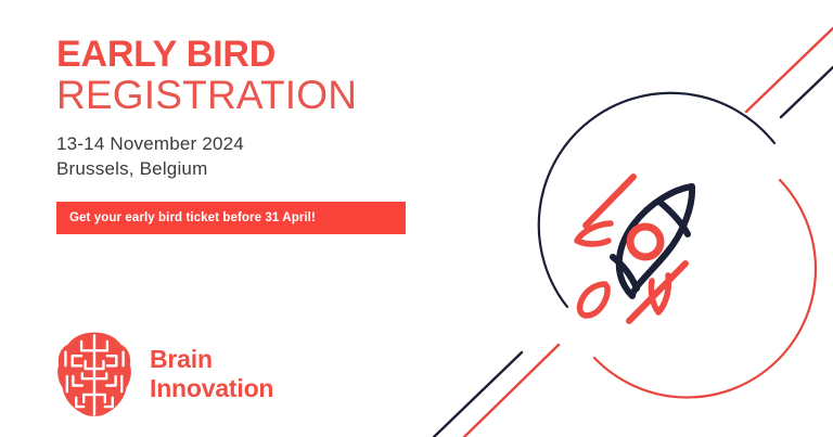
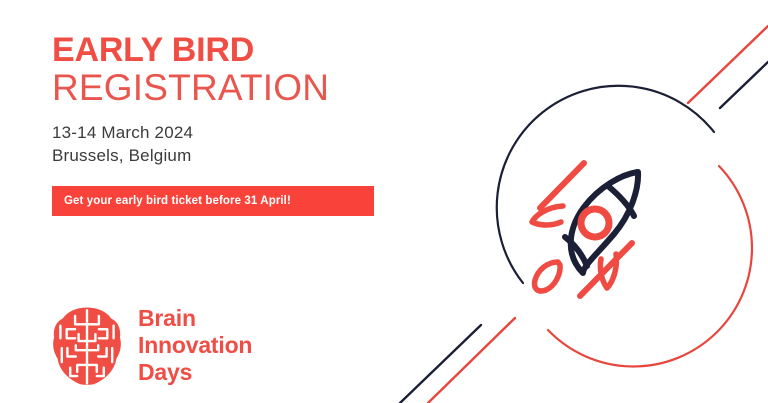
  EARLY BIRD
  REGISTRATION
- 13-14 November 2024
+ 13-14 March 2024
  Brussels, Belgium
  Get your early bird ticket before 31 April!
  Brain
  Innovation
+ Days
